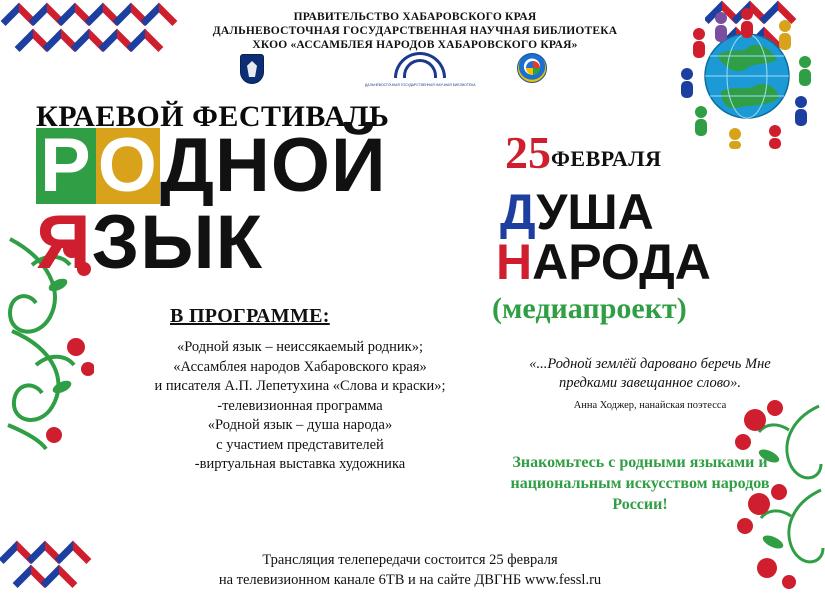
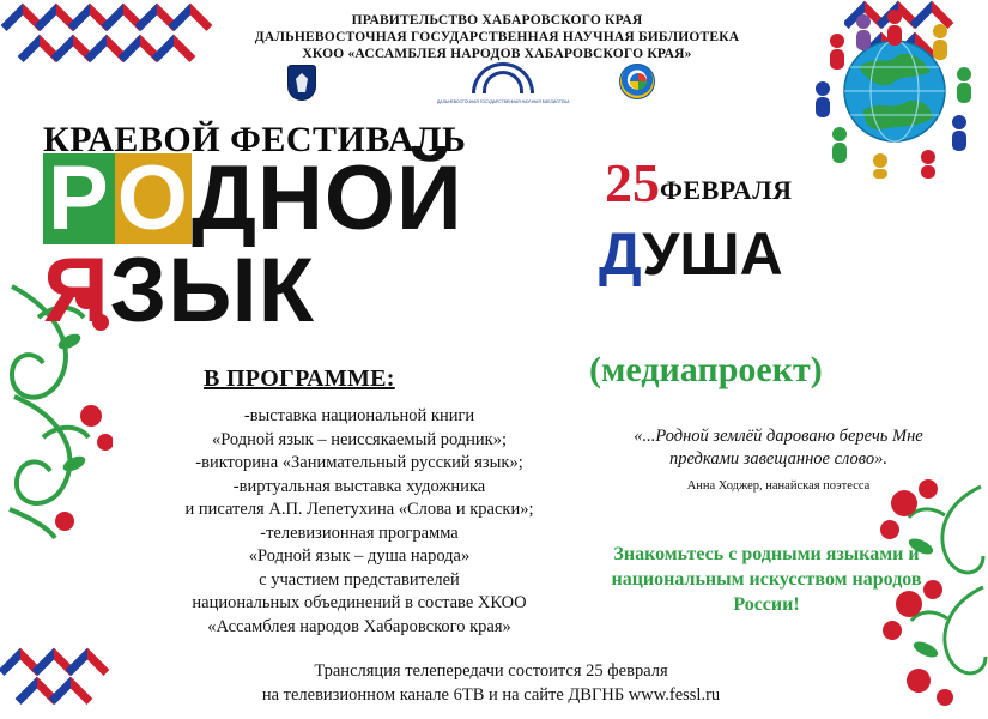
  ПРАВИТЕЛЬСТВО ХАБАРОВСКОГО КРАЯ
  ДАЛЬНЕВОСТОЧНАЯ ГОСУДАРСТВЕННАЯ НАУЧНАЯ БИБЛИОТЕКА
  ХКОО «АССАМБЛЕЯ НАРОДОВ ХАБАРОВСКОГО КРАЯ»
  КРАЕВОЙ ФЕСТИВАЛЬ
  РОДНОЙ
  ЯЗЫК
  25ФЕВРАЛЯ
  ДУША
- НАРОДА
  (медиапроект)
  «...Родной землёй даровано беречь Мне предками завещанное слово».
  Анна Ходжер, нанайская поэтесса
  Знакомьтесь с родными языками и национальным искусством народов России!
  В ПРОГРАММЕ:
+ -выставка национальной книги
  «Родной язык – неиссякаемый родник»;
+ -викторина «Занимательный русский язык»;
- «Ассамблея народов Хабаровского края»
+ -виртуальная выставка художника
  и писателя А.П. Лепетухина «Слова и краски»;
  -телевизионная программа
  «Родной язык – душа народа»
  с участием представителей
+ национальных объединений в составе ХКОО
- -виртуальная выставка художника
+ «Ассамблея народов Хабаровского края»
  Трансляция телепередачи состоится 25 февраля
  на телевизионном канале 6ТВ и на сайте ДВГНБ www.fessl.ru
